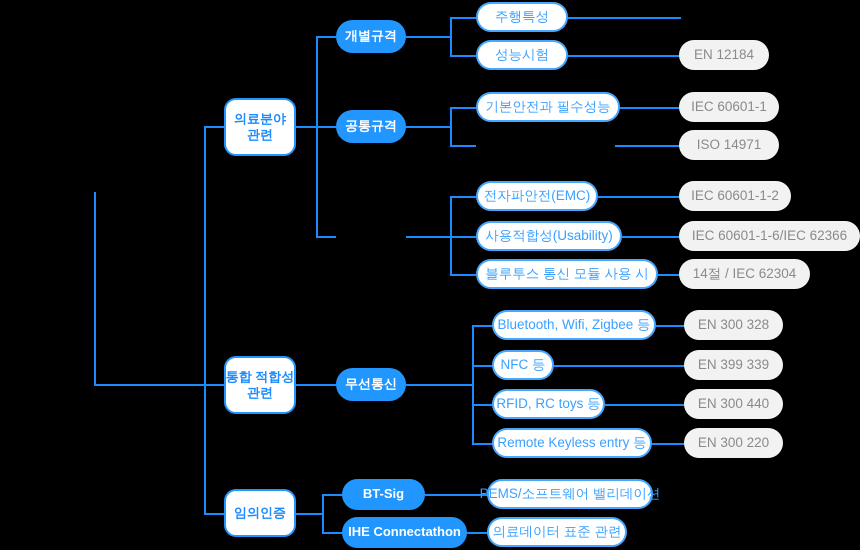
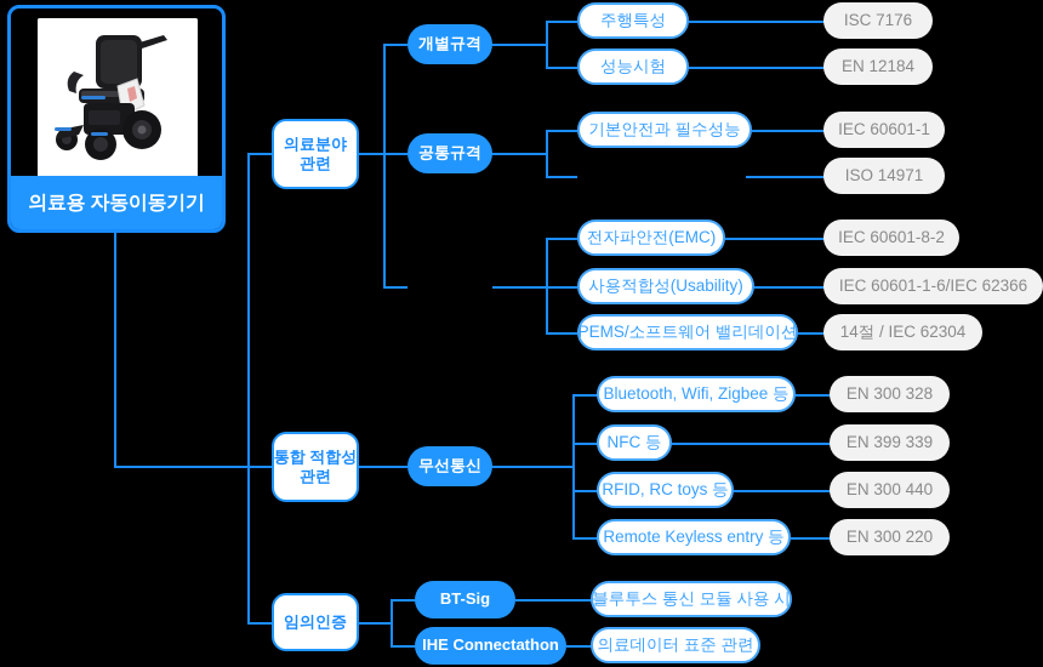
+ 의료용 자동이동기기
  의료분야
  관련
  통합 적합성
  관련
  임의인증
  개별규격
  공통규격
  주행특성
  성능시험
+ ISC 7176
  EN 12184
  기본안전과 필수성능
  IEC 60601-1
  ISO 14971
  전자파안전(EMC)
  사용적합성(Usability)
- 블루투스 통신 모듈 사용 시
+ PEMS/소프트웨어 밸리데이션
- IEC 60601-1-2
+ IEC 60601-8-2
  IEC 60601-1-6/IEC 62366
  14절 / IEC 62304
  무선통신
  Bluetooth, Wifi, Zigbee 등
  NFC 등
  RFID, RC toys 등
  Remote Keyless entry 등
  EN 300 328
  EN 399 339
  EN 300 440
  EN 300 220
  BT-Sig
  IHE Connectathon
- PEMS/소프트웨어 밸리데이션
+ 블루투스 통신 모듈 사용 시
  의료데이터 표준 관련
